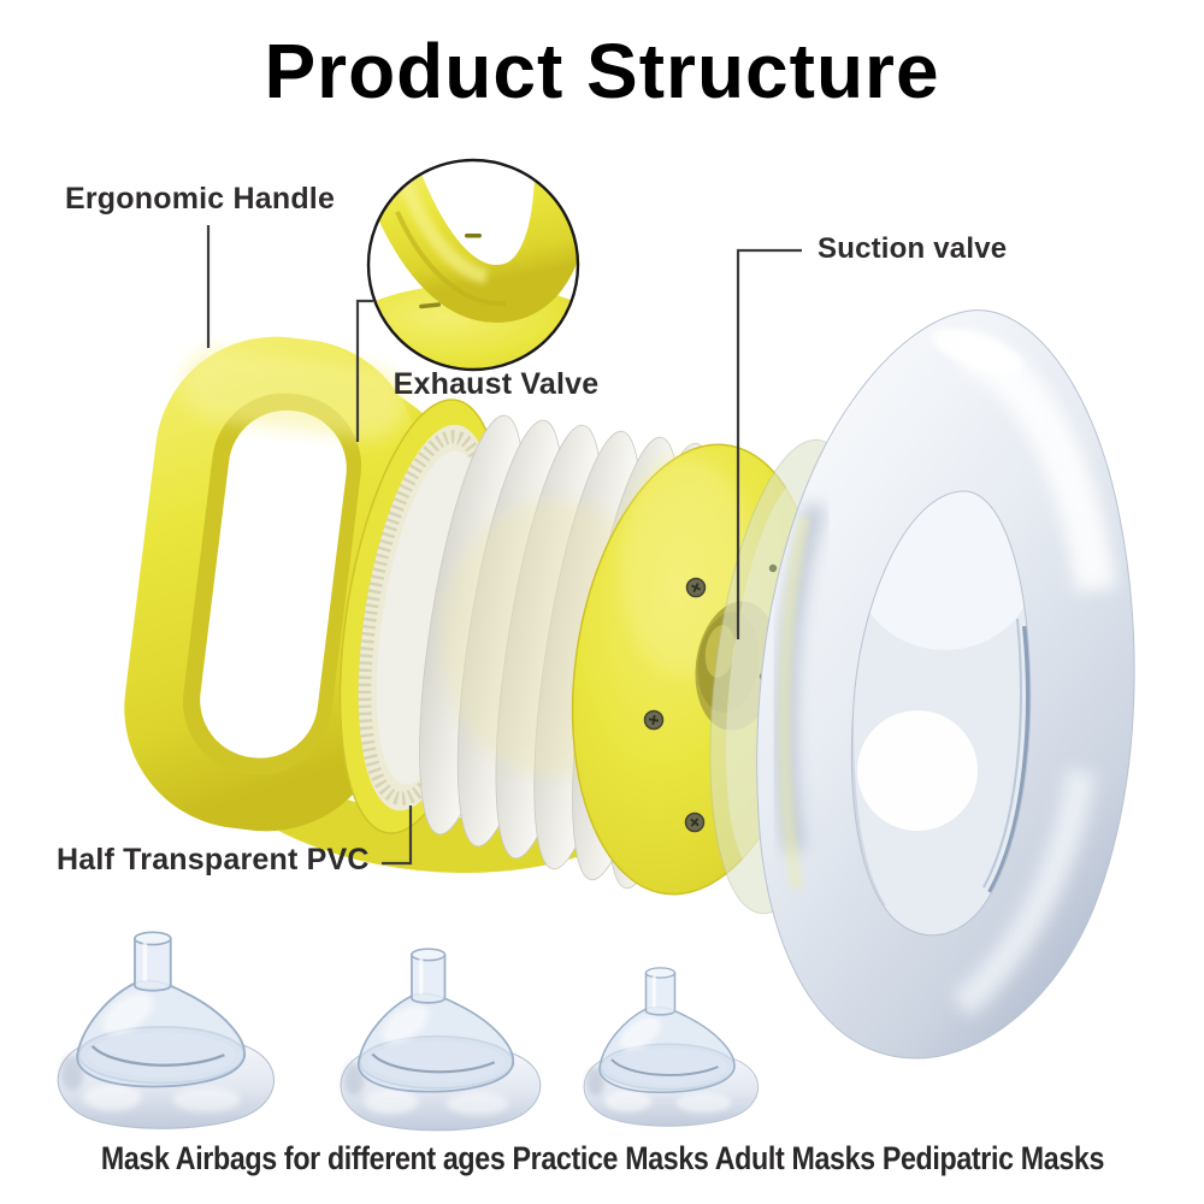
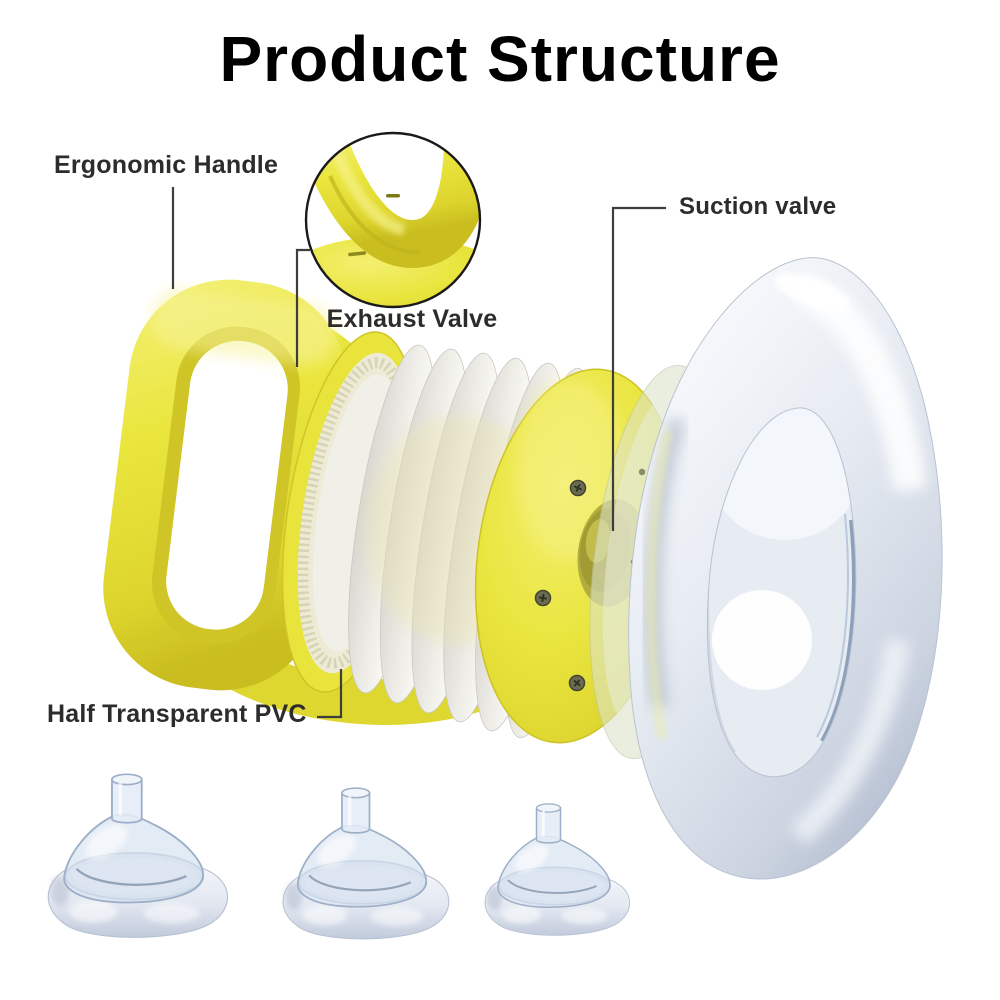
  Product Structure
  Ergonomic Handle
  Exhaust Valve
  Suction valve
  Half Transparent PVC
- Mask Airbags for different ages Practice Masks Adult Masks Pedipatric Masks
